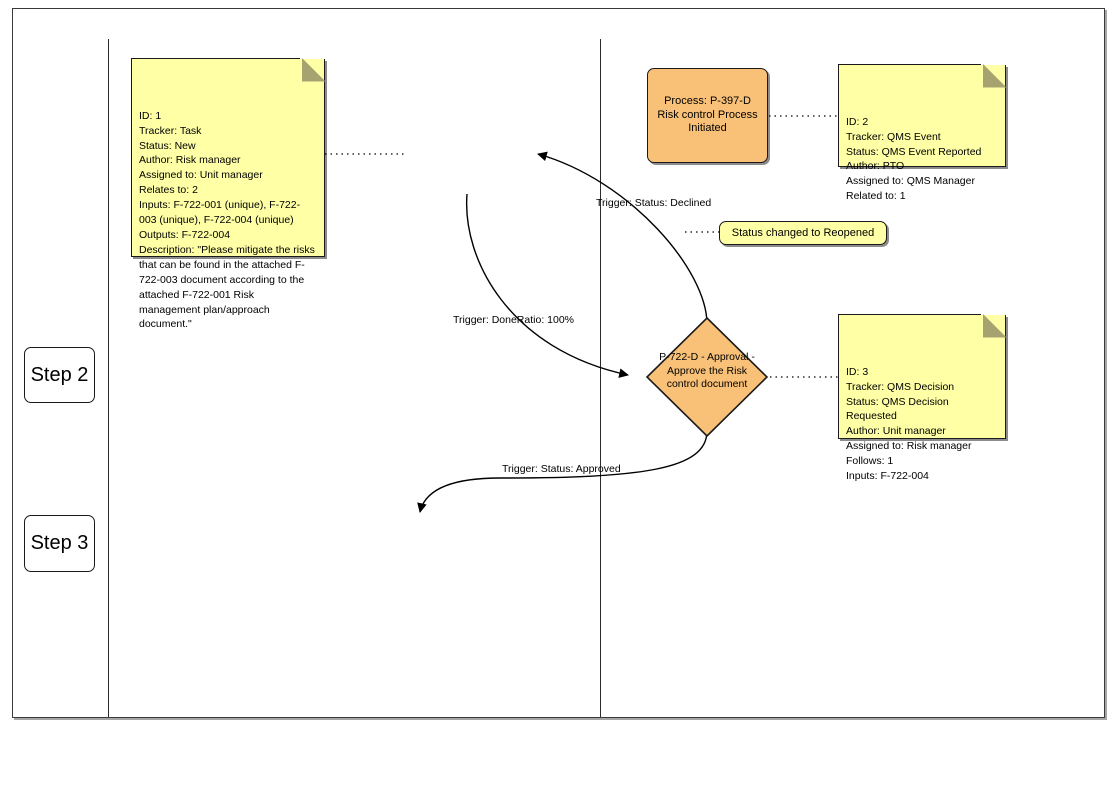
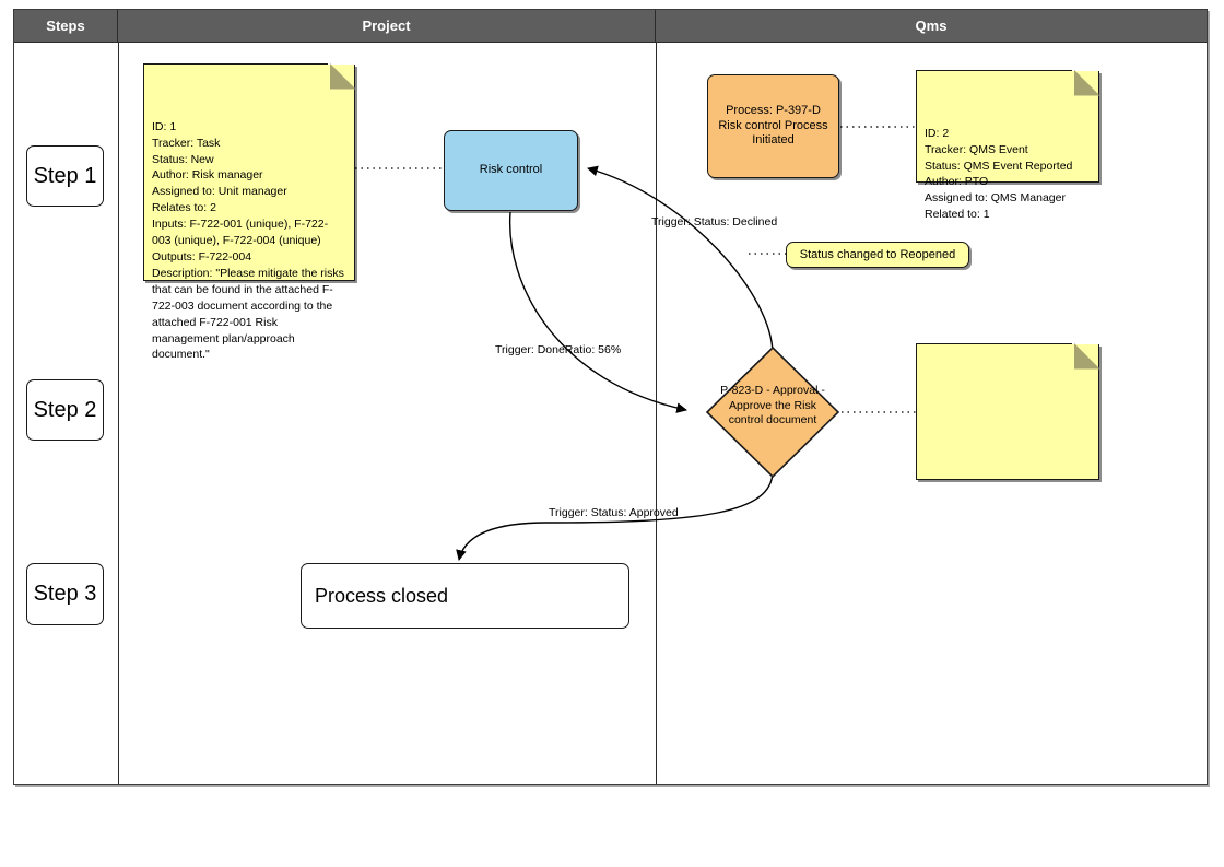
+ Steps
+ Project
+ Qms
+ Step 1
  Step 2
  Step 3
+ Risk control
+ Process closed
  Process: P-397-D Risk control Process Initiated
- P-722-D - Approval - Approve the Risk control document
+ P-823-D - Approval - Approve the Risk control document
  Status changed to Reopened
  ID: 1
  Tracker: Task
  Status: New
  Author: Risk manager
  Assigned to: Unit manager
  Relates to: 2
  Inputs: F-722-001 (unique), F-722-003 (unique), F-722-004 (unique)
  Outputs: F-722-004
  Description: "Please mitigate the risks that can be found in the attached F-722-003 document according to the attached F-722-001 Risk management plan/approach document."
  ID: 2
  Tracker: QMS Event
  Status: QMS Event Reported
  Author: PTO
  Assigned to: QMS Manager
  Related to: 1
- ID: 3
- Tracker: QMS Decision
- Status: QMS Decision Requested
- Author: Unit manager
- Assigned to: Risk manager
- Follows: 1
- Inputs: F-722-004
  Trigger: Status: Declined
- Trigger: DoneRatio: 100%
+ Trigger: DoneRatio: 56%
  Trigger: Status: Approved
